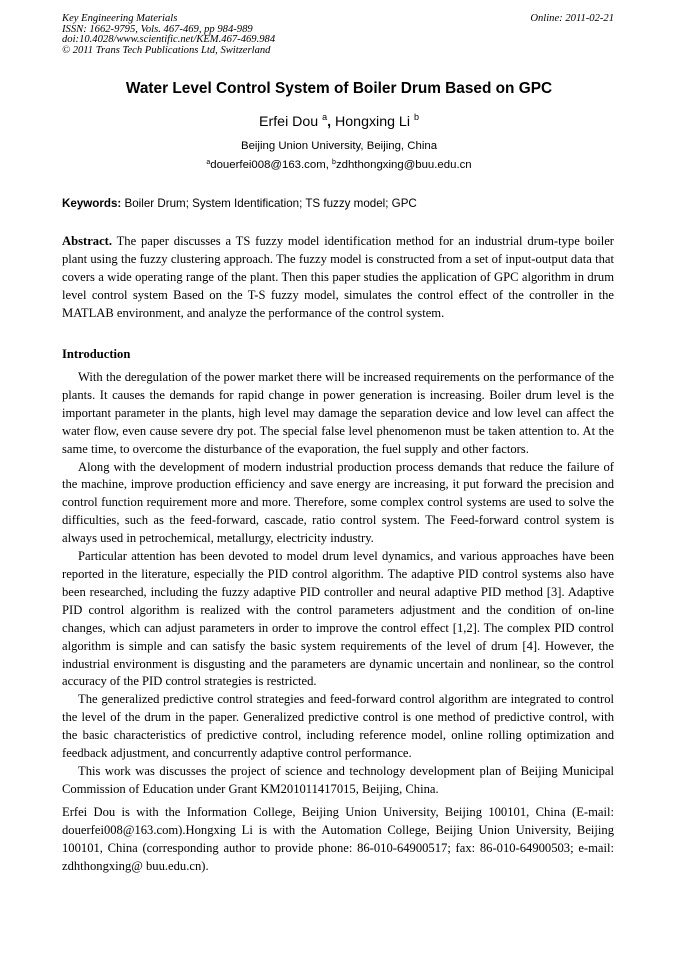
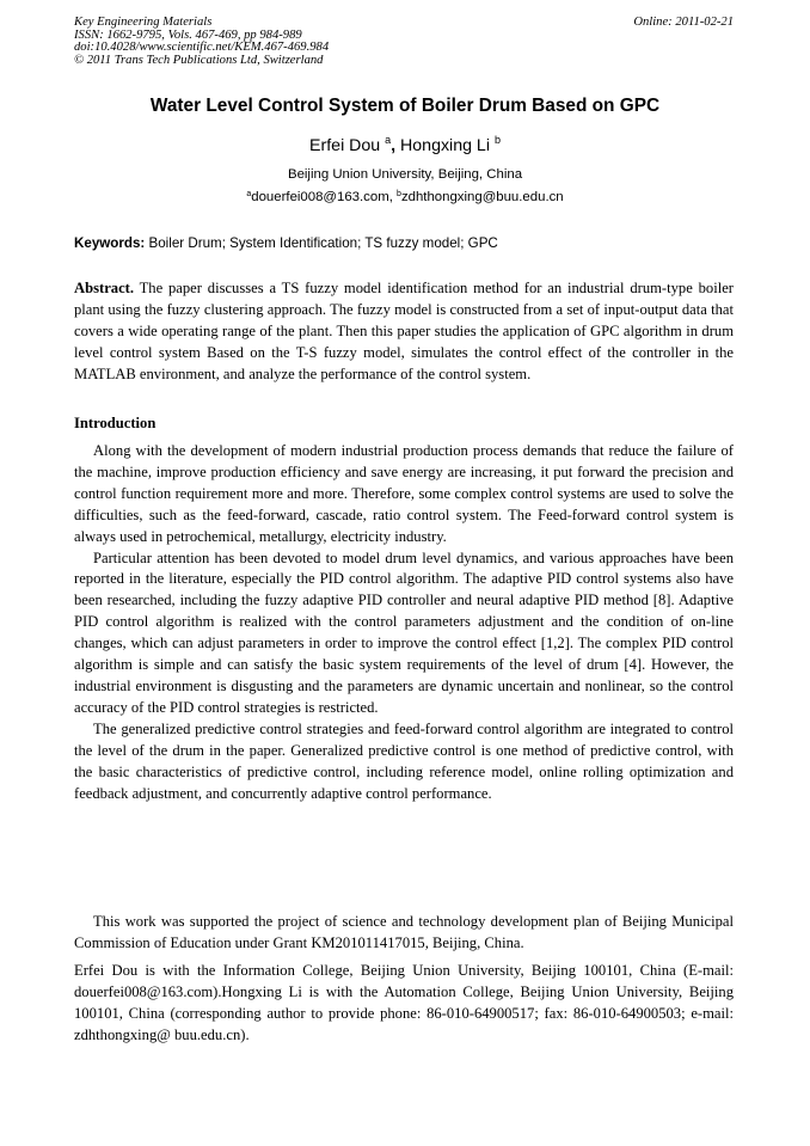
  Key Engineering Materials
  ISSN: 1662-9795, Vols. 467-469, pp 984-989
  doi:10.4028/www.scientific.net/KEM.467-469.984
  © 2011 Trans Tech Publications Ltd, Switzerland
  Online: 2011-02-21
  Water Level Control System of Boiler Drum Based on GPC
  Erfei Dou a, Hongxing Li b
  Beijing Union University, Beijing, China
  douerfei008@163.com, zdhthongxing@buu.edu.cn
  Keywords: Boiler Drum; System Identification; TS fuzzy model; GPC
  Abstract. The paper discusses a TS fuzzy model identification method for an industrial drum-type boiler plant using the fuzzy clustering approach. The fuzzy model is constructed from a set of input-output data that covers a wide operating range of the plant. Then this paper studies the application of GPC algorithm in drum level control system Based on the T-S fuzzy model, simulates the control effect of the controller in the MATLAB environment, and analyze the performance of the control system.
  Introduction
- With the deregulation of the power market there will be increased requirements on the performance of the plants. It causes the demands for rapid change in power generation is increasing. Boiler drum level is the important parameter in the plants, high level may damage the separation device and low level can affect the water flow, even cause severe dry pot. The special false level phenomenon must be taken attention to. At the same time, to overcome the disturbance of the evaporation, the fuel supply and other factors.
  Along with the development of modern industrial production process demands that reduce the failure of the machine, improve production efficiency and save energy are increasing, it put forward the precision and control function requirement more and more. Therefore, some complex control systems are used to solve the difficulties, such as the feed-forward, cascade, ratio control system. The Feed-forward control system is always used in petrochemical, metallurgy, electricity industry.
- Particular attention has been devoted to model drum level dynamics, and various approaches have been reported in the literature, especially the PID control algorithm. The adaptive PID control systems also have been researched, including the fuzzy adaptive PID controller and neural adaptive PID method [3]. Adaptive PID control algorithm is realized with the control parameters adjustment and the condition of on-line changes, which can adjust parameters in order to improve the control effect [1,2]. The complex PID control algorithm is simple and can satisfy the basic system requirements of the level of drum [4]. However, the industrial environment is disgusting and the parameters are dynamic uncertain and nonlinear, so the control accuracy of the PID control strategies is restricted.
+ Particular attention has been devoted to model drum level dynamics, and various approaches have been reported in the literature, especially the PID control algorithm. The adaptive PID control systems also have been researched, including the fuzzy adaptive PID controller and neural adaptive PID method [8]. Adaptive PID control algorithm is realized with the control parameters adjustment and the condition of on-line changes, which can adjust parameters in order to improve the control effect [1,2]. The complex PID control algorithm is simple and can satisfy the basic system requirements of the level of drum [4]. However, the industrial environment is disgusting and the parameters are dynamic uncertain and nonlinear, so the control accuracy of the PID control strategies is restricted.
  The generalized predictive control strategies and feed-forward control algorithm are integrated to control the level of the drum in the paper. Generalized predictive control is one method of predictive control, with the basic characteristics of predictive control, including reference model, online rolling optimization and feedback adjustment, and concurrently adaptive control performance.
- This work was discusses the project of science and technology development plan of Beijing Municipal Commission of Education under Grant KM201011417015, Beijing, China.
+ This work was supported the project of science and technology development plan of Beijing Municipal Commission of Education under Grant KM201011417015, Beijing, China.
  Erfei Dou is with the Information College, Beijing Union University, Beijing 100101, China (E-mail: douerfei008@163.com).Hongxing Li is with the Automation College, Beijing Union University, Beijing 100101, China (corresponding author to provide phone: 86-010-64900517; fax: 86-010-64900503; e-mail: zdhthongxing@ buu.edu.cn).
